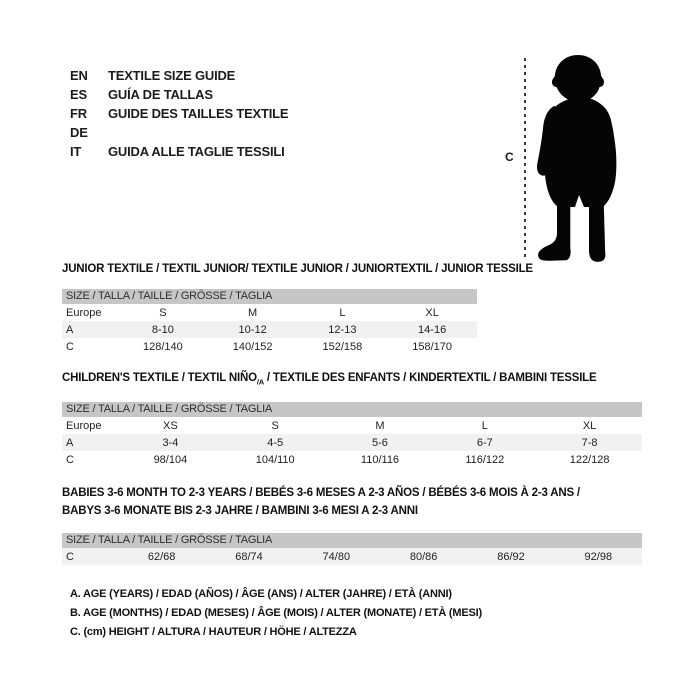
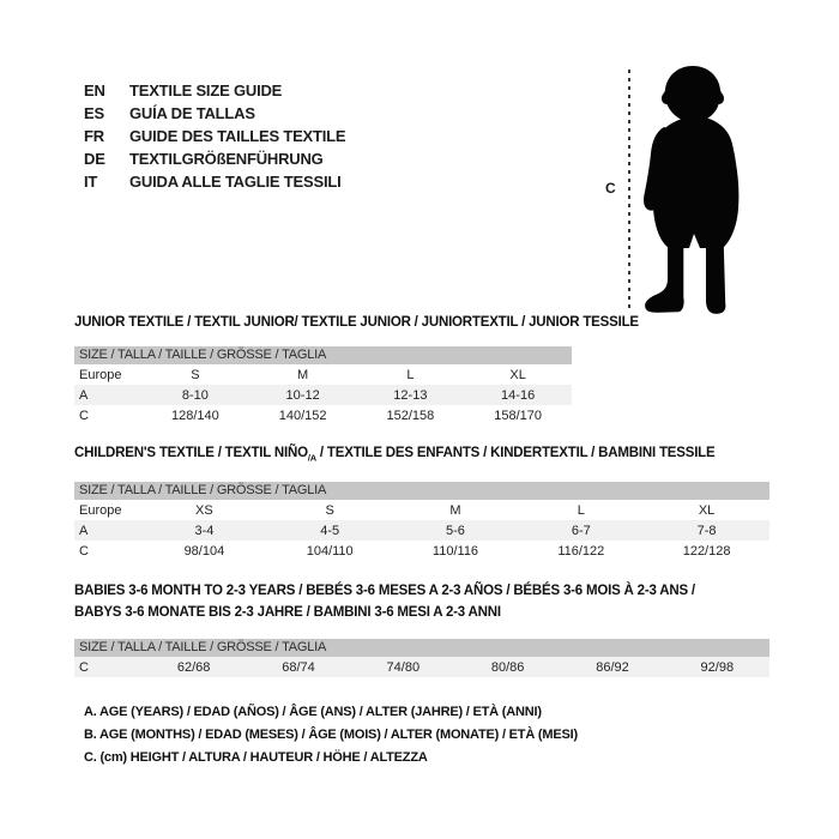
  EN
  TEXTILE SIZE GUIDE
  ES
  GUÍA DE TALLAS
  FR
  GUIDE DES TAILLES TEXTILE
  DE
+ TEXTILGRÖßENFÜHRUNG
  IT
  GUIDA ALLE TAGLIE TESSILI
  C
  JUNIOR TEXTILE / TEXTIL JUNIOR/ TEXTILE JUNIOR / JUNIORTEXTIL / JUNIOR TESSILE
  SIZE / TALLA / TAILLE / GRÖSSE / TAGLIA
  Europe
  S
  M
  L
  XL
  A
  8-10
  10-12
  12-13
  14-16
  C
  128/140
  140/152
  152/158
  158/170
  CHILDREN'S TEXTILE / TEXTIL NIÑO/A / TEXTILE DES ENFANTS / KINDERTEXTIL / BAMBINI TESSILE
  SIZE / TALLA / TAILLE / GRÖSSE / TAGLIA
  Europe
  XS
  S
  M
  L
  XL
  A
  3-4
  4-5
  5-6
  6-7
  7-8
  C
  98/104
  104/110
  110/116
  116/122
  122/128
  BABIES 3-6 MONTH TO 2-3 YEARS / BEBÉS 3-6 MESES A 2-3 AÑOS / BÉBÉS 3-6 MOIS À 2-3 ANS /
  BABYS 3-6 MONATE BIS 2-3 JAHRE / BAMBINI 3-6 MESI A 2-3 ANNI
  SIZE / TALLA / TAILLE / GRÖSSE / TAGLIA
  C
  62/68
  68/74
  74/80
  80/86
  86/92
  92/98
  A. AGE (YEARS) / EDAD (AÑOS) / ÂGE (ANS) / ALTER (JAHRE) / ETÀ (ANNI)
  B. AGE (MONTHS) / EDAD (MESES) / ÂGE (MOIS) / ALTER (MONATE) / ETÀ (MESI)
  C. (cm) HEIGHT / ALTURA / HAUTEUR / HÖHE / ALTEZZA
